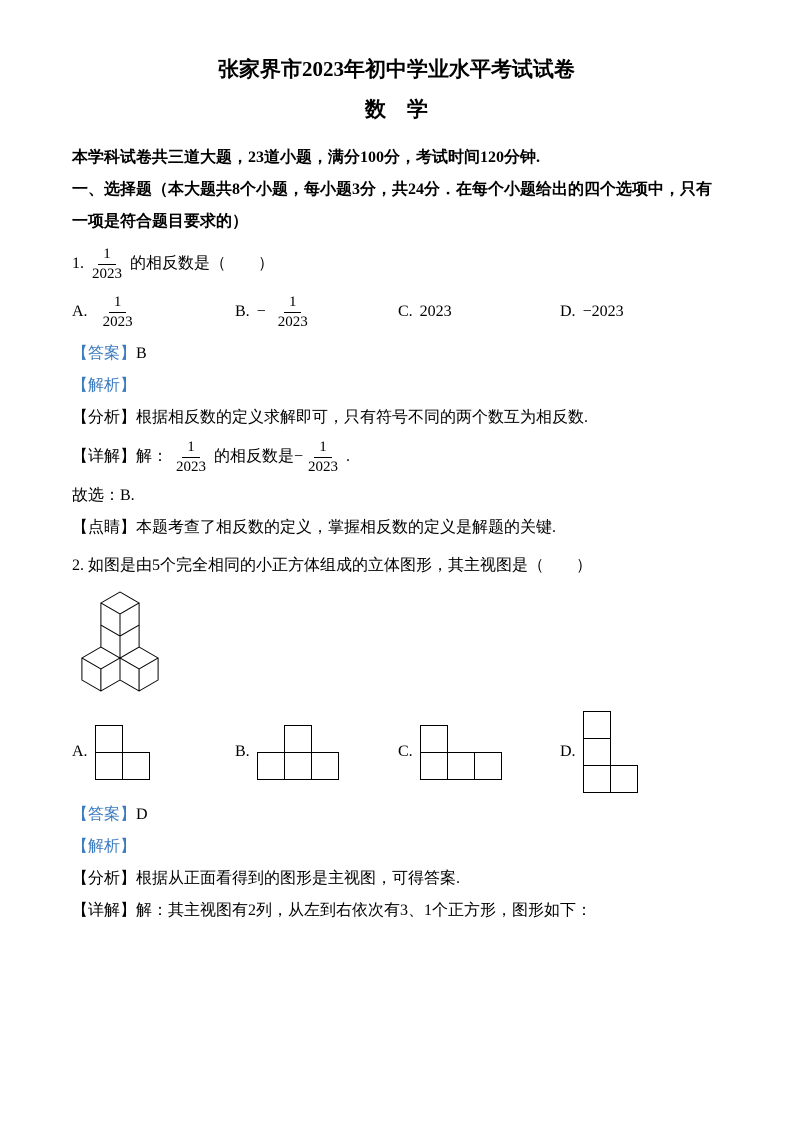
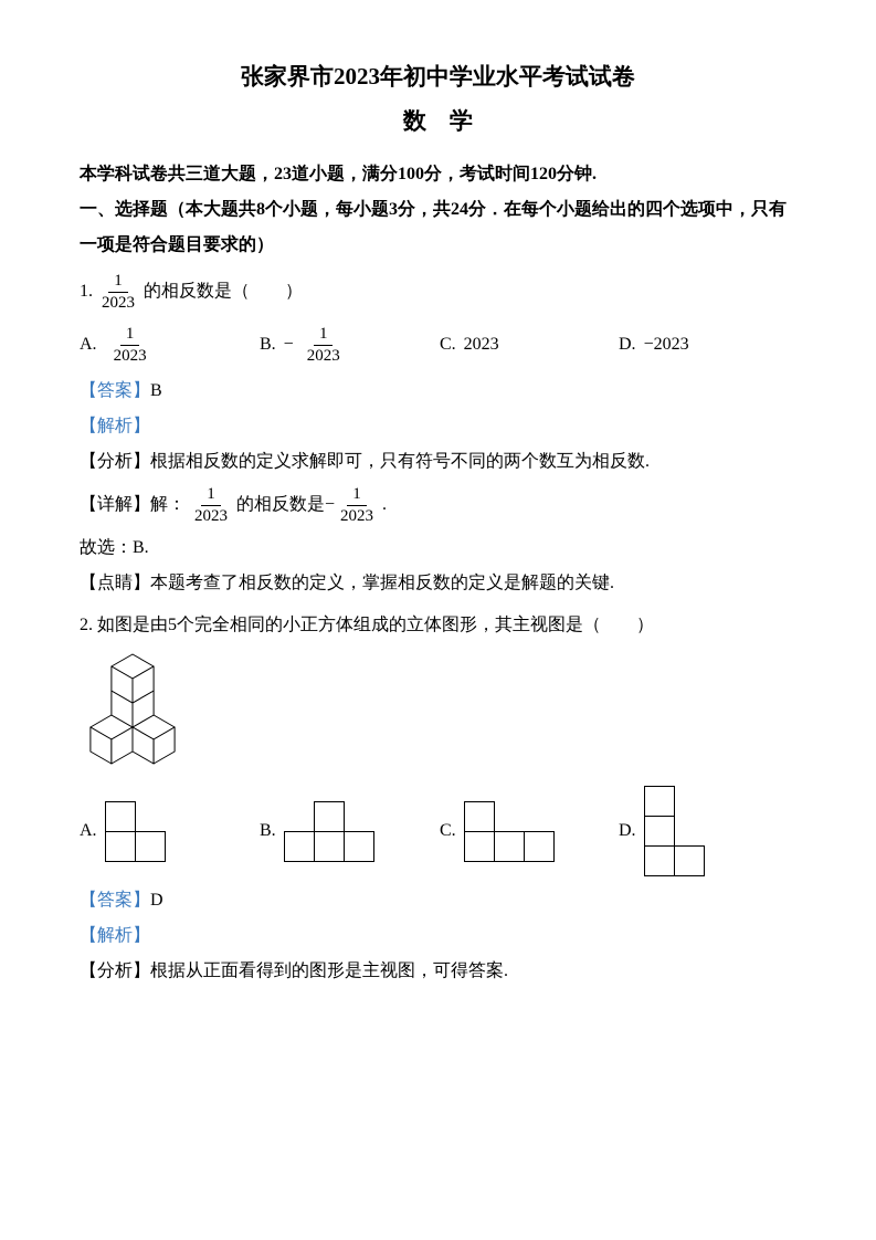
  张家界市2023年初中学业水平考试试卷
  数 学
  本学科试卷共三道大题，23道小题，满分100分，考试时间120分钟.
  一、选择题（本大题共8个小题，每小题3分，共24分．在每个小题给出的四个选项中，只有一项是符合题目要求的）
  1.
  1
  2023
  的相反数是（ ）
  A.
  1
  2023
  B.
  −
  1
  2023
  C.
  2023
  D.
  −2023
  【答案】B
  【解析】
  【分析】根据相反数的定义求解即可，只有符号不同的两个数互为相反数.
  【详解】解：
  1
  2023
  的相反数是
  −
  1
  2023
  .
  故选：B.
  【点睛】本题考查了相反数的定义，掌握相反数的定义是解题的关键.
  2. 如图是由5个完全相同的小正方体组成的立体图形，其主视图是（ ）
  A.
  B.
  C.
  D.
  【答案】D
  【解析】
  【分析】根据从正面看得到的图形是主视图，可得答案.
- 【详解】解：其主视图有2列，从左到右依次有3、1个正方形，图形如下：
